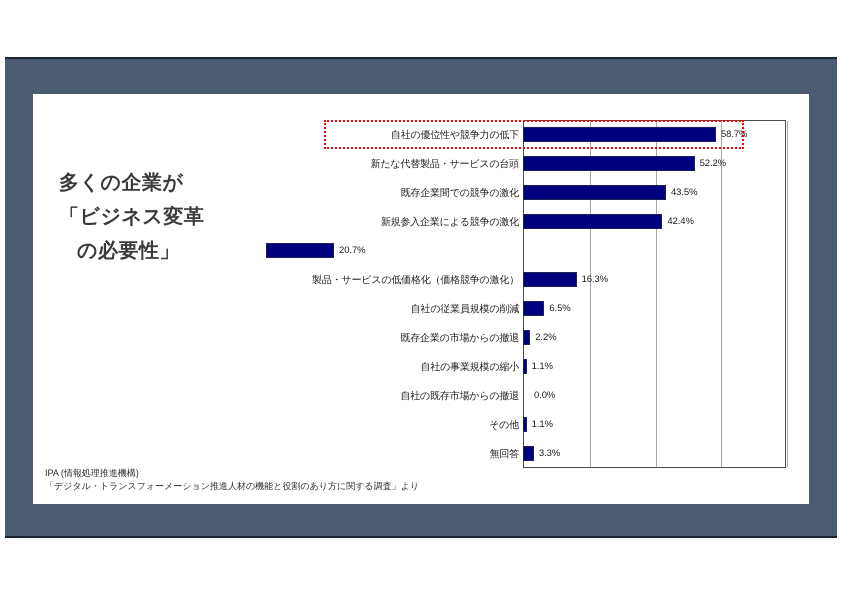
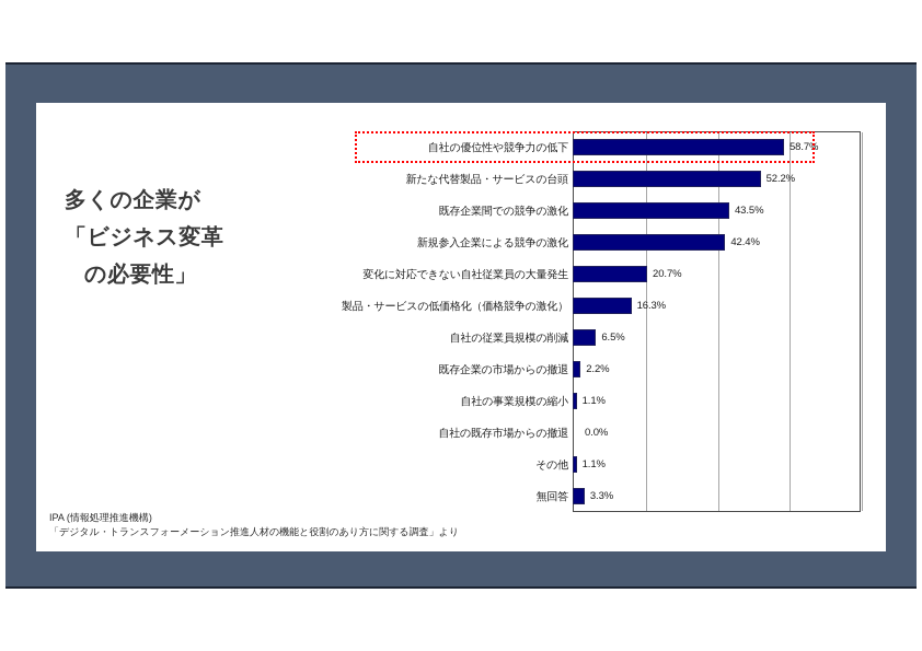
  多くの企業が
  「ビジネス変革
  の必要性」
  IPA (情報処理推進機構)
  「デジタル・トランスフォーメーション推進人材の機能と役割のあり方に関する調査」より
  自社の優位性や競争力の低下
  58.7%
  新たな代替製品・サービスの台頭
  52.2%
  既存企業間での競争の激化
  43.5%
  新規参入企業による競争の激化
  42.4%
+ 変化に対応できない自社従業員の大量発生
  20.7%
  製品・サービスの低価格化（価格競争の激化）
  16.3%
  自社の従業員規模の削減
  6.5%
  既存企業の市場からの撤退
  2.2%
  自社の事業規模の縮小
  1.1%
  自社の既存市場からの撤退
  0.0%
  その他
  1.1%
  無回答
  3.3%
